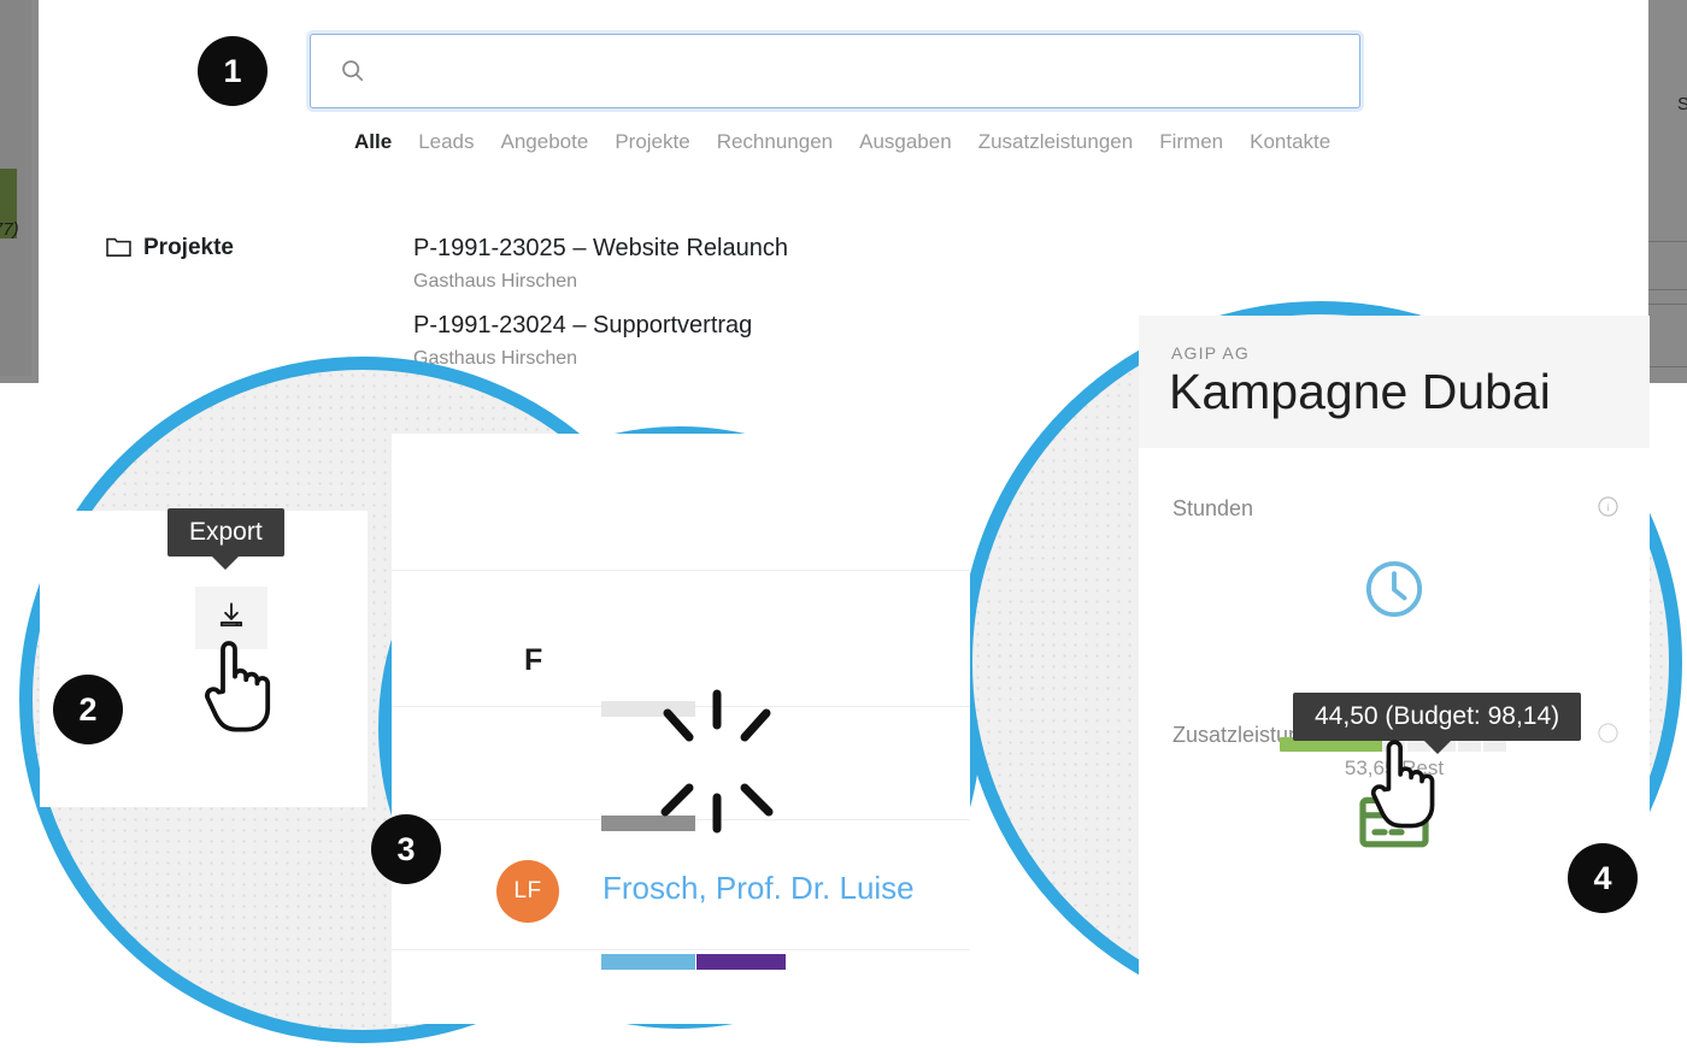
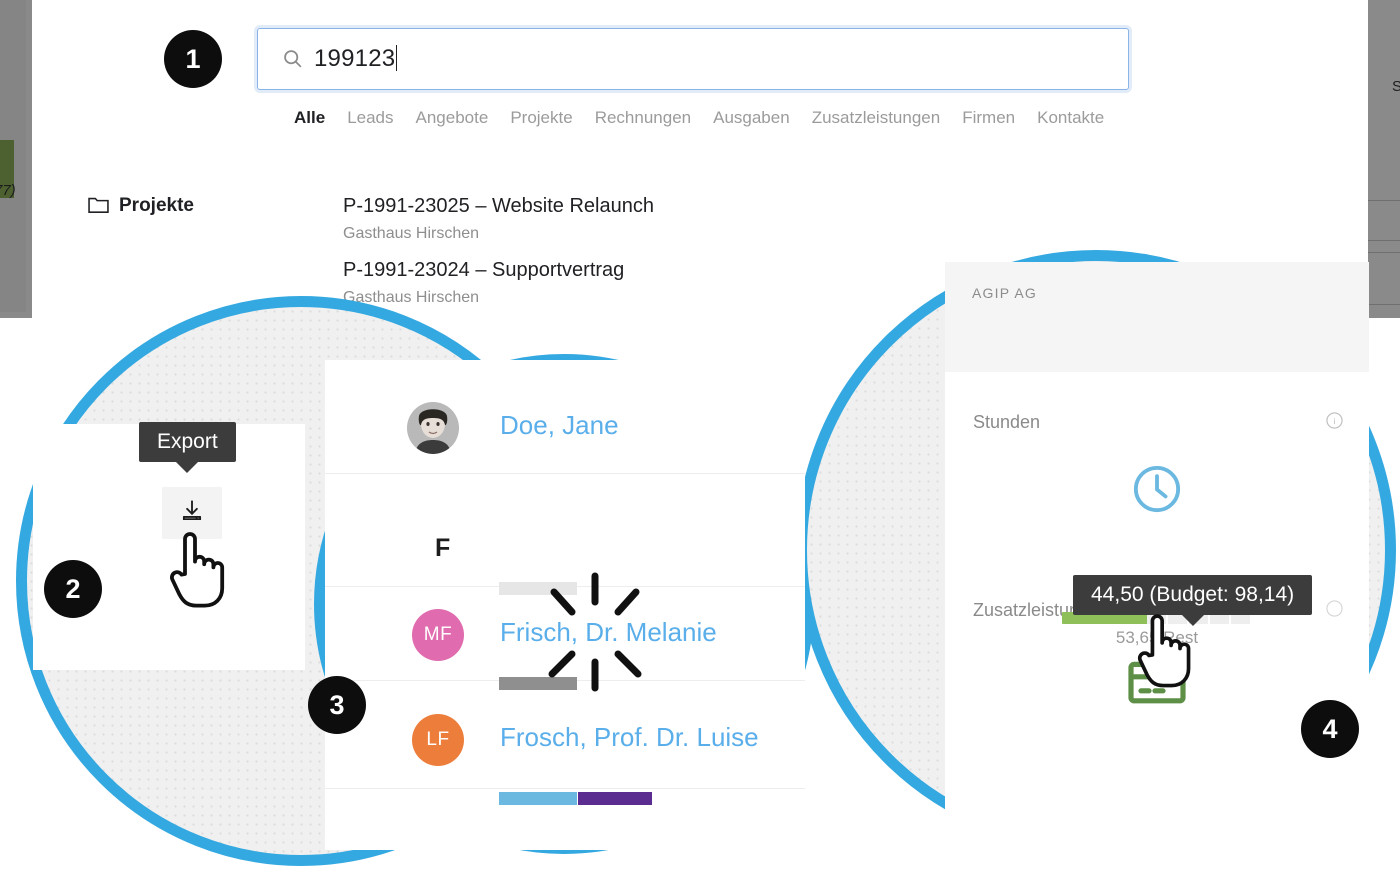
  S
+ 199123
  Alle
  Leads
  Angebote
  Projekte
  Rechnungen
  Ausgaben
  Zusatzleistungen
  Firmen
  Kontakte
  Projekte
  P-1991-23025 – Website Relaunch
  Gasthaus Hirschen
  P-1991-23024 – Supportvertrag
  Gasthaus Hirschen
  Export
+ Doe, Jane
  F
+ MF
+ Frisch, Dr. Melanie
  LF
  Frosch, Prof. Dr. Luise
  AGIP AG
- Kampagne Dubai
  Stunden
  i
  53,6est
  44,50 (Budget: 98,14)
  1
  2
  3
  4
